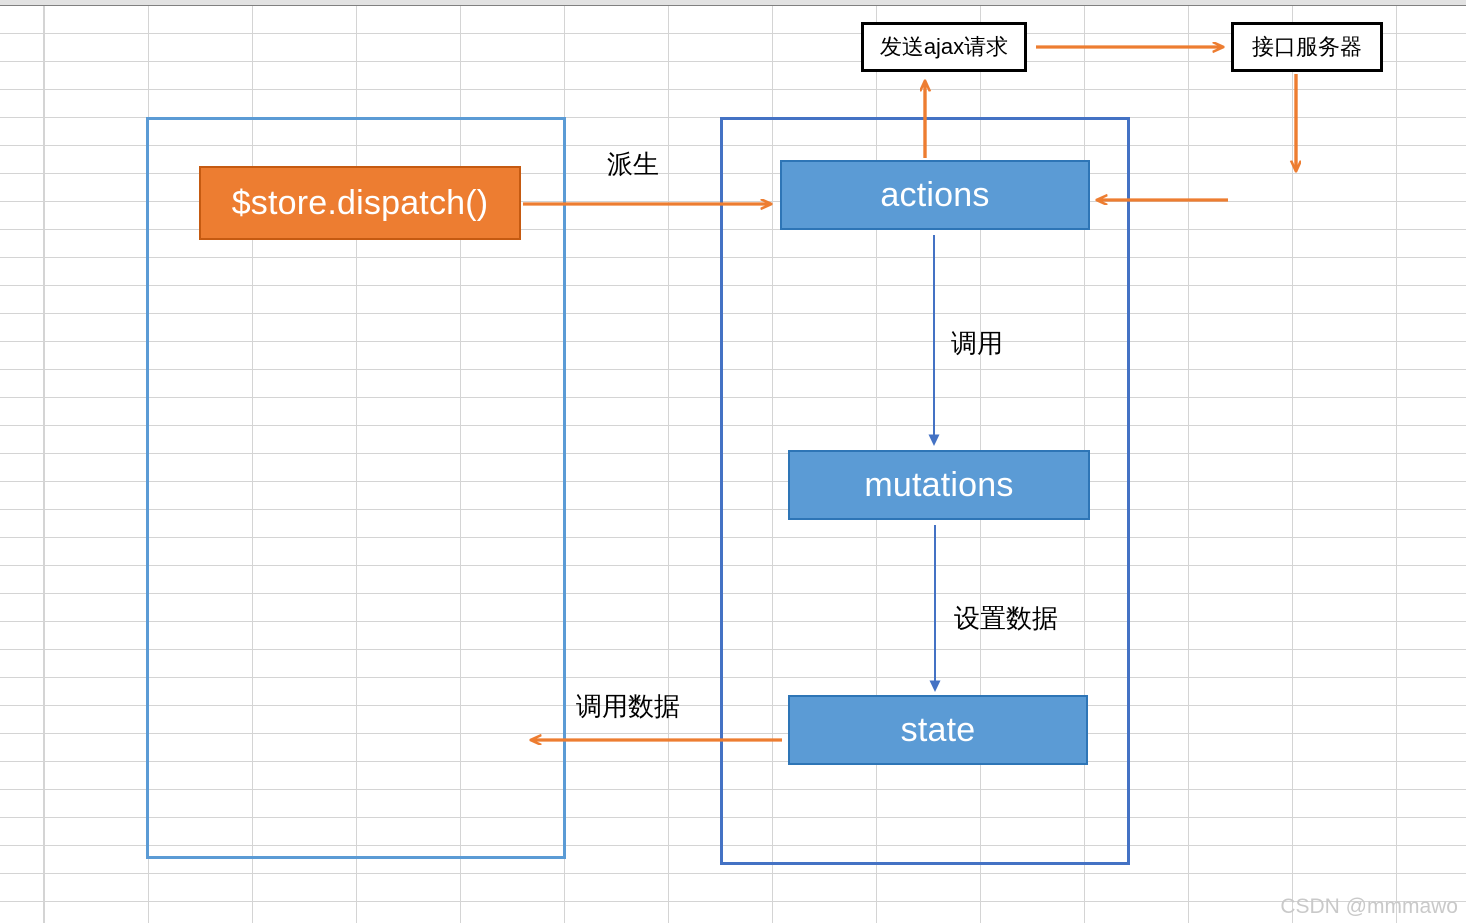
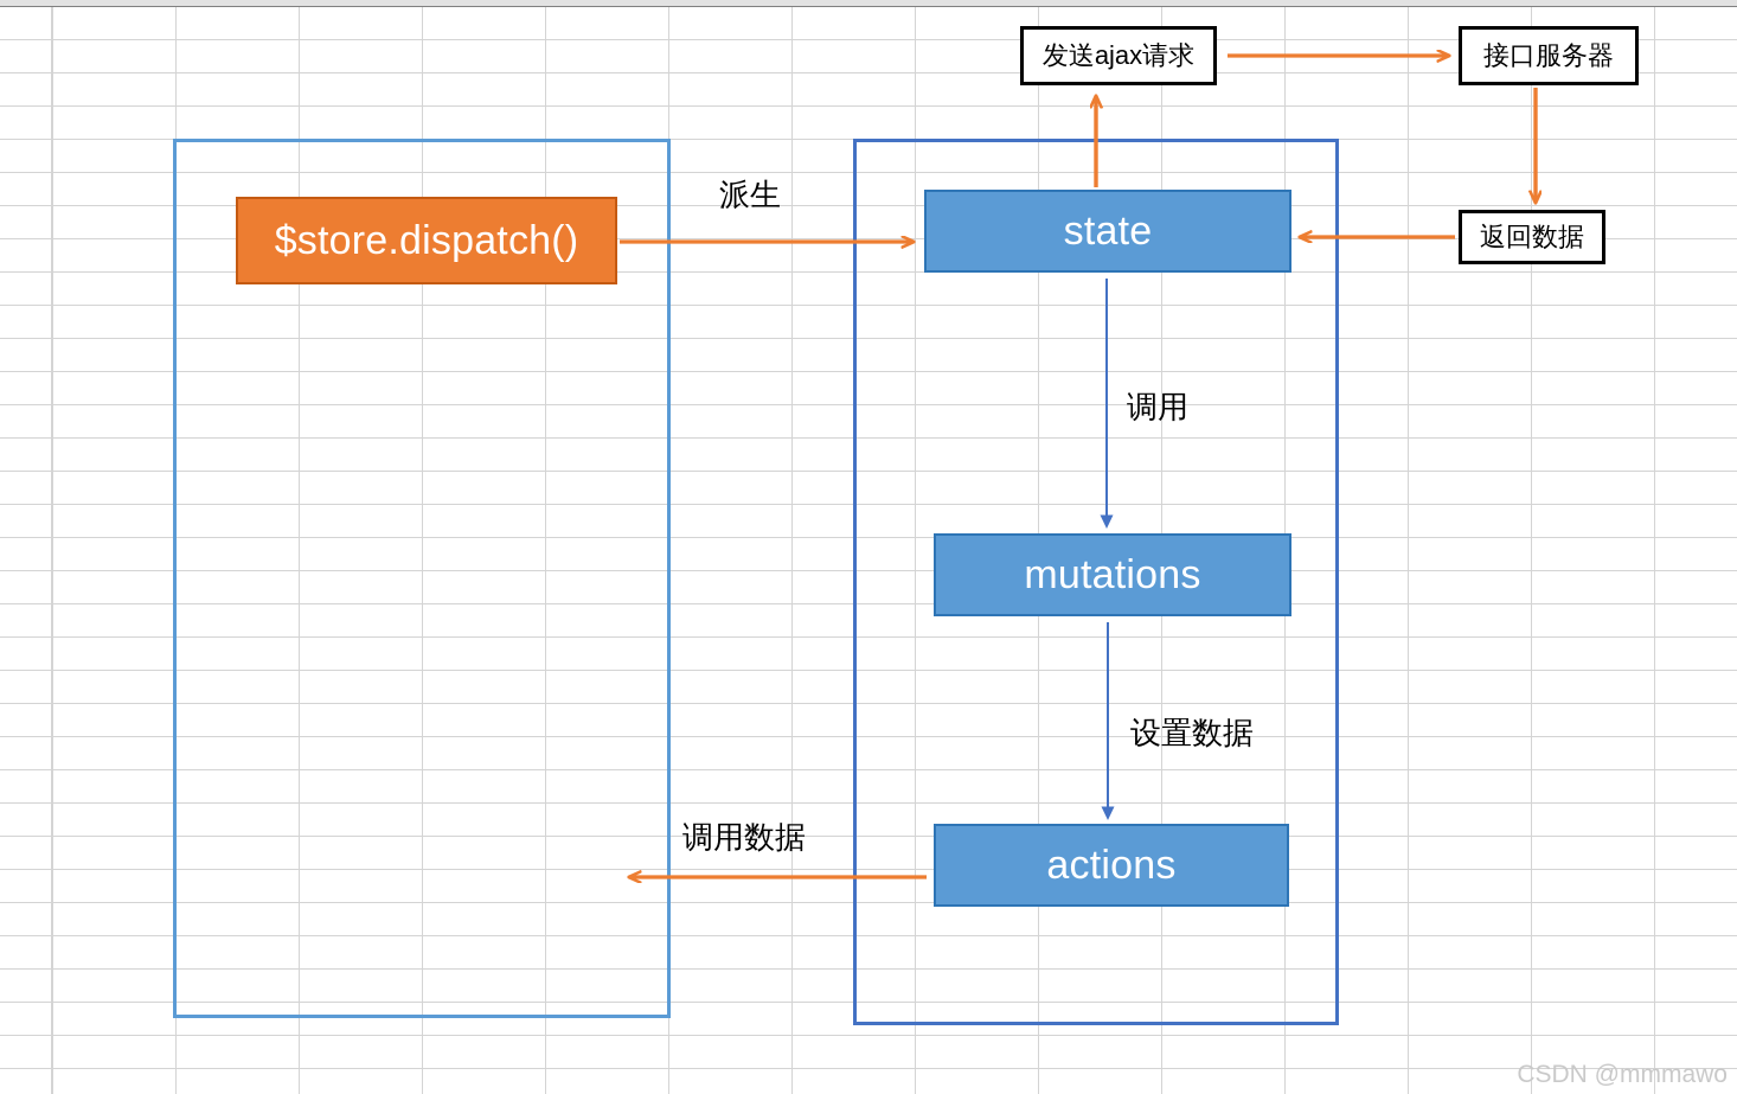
  $store.dispatch()
- actions
+ state
  mutations
- state
+ actions
  发送ajax请求
  接口服务器
+ 返回数据
  派生
  调用
  设置数据
  调用数据
  CSDN @mmmawo
